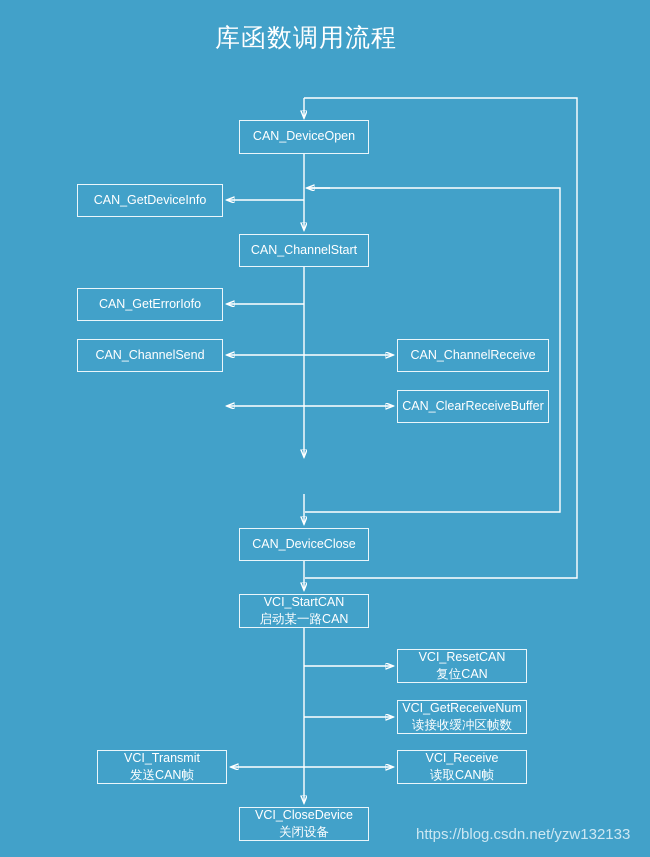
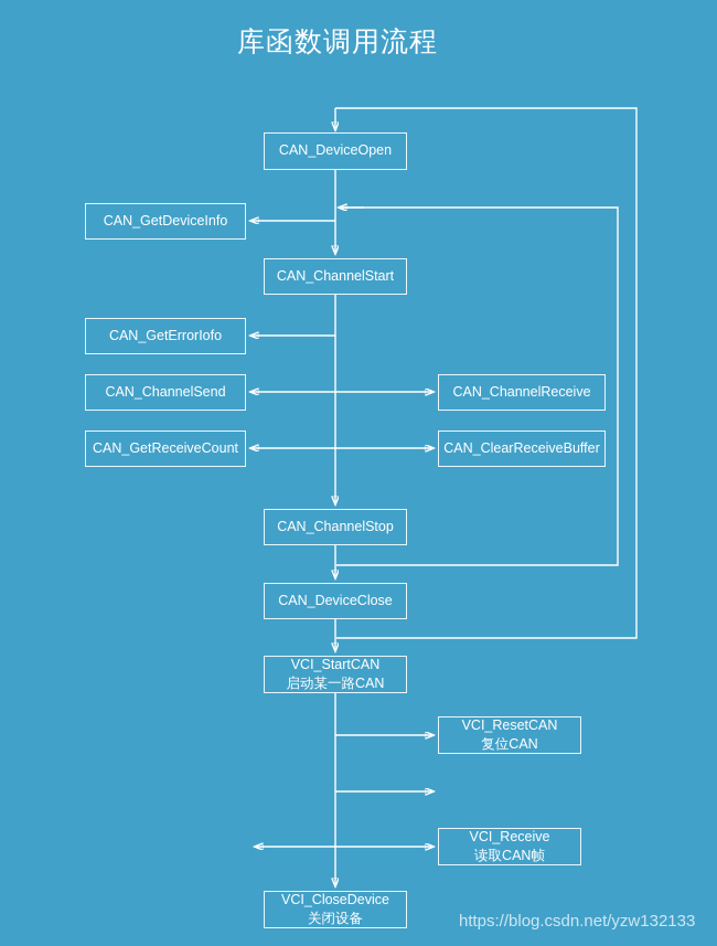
  库函数调用流程
  CAN_DeviceOpen
  CAN_GetDeviceInfo
  CAN_ChannelStart
  CAN_GetErrorIofo
  CAN_ChannelSend
+ CAN_GetReceiveCount
  CAN_ChannelReceive
  CAN_ClearReceiveBuffer
+ CAN_ChannelStop
  CAN_DeviceClose
  VCI_StartCAN
  启动某一路CAN
  VCI_ResetCAN
  复位CAN
- VCI_GetReceiveNum
- 读接收缓冲区帧数
- VCI_Transmit
- 发送CAN帧
  VCI_Receive
  读取CAN帧
  VCI_CloseDevice
  关闭设备
  https://blog.csdn.net/yzw132133
